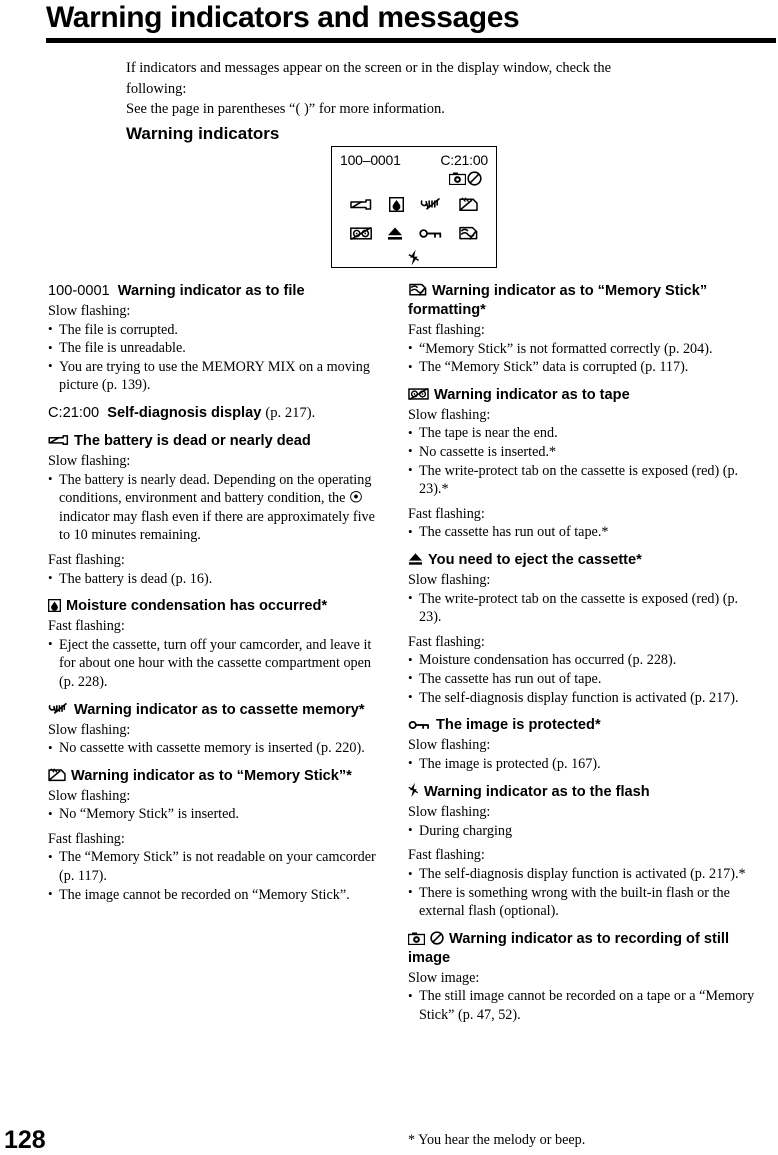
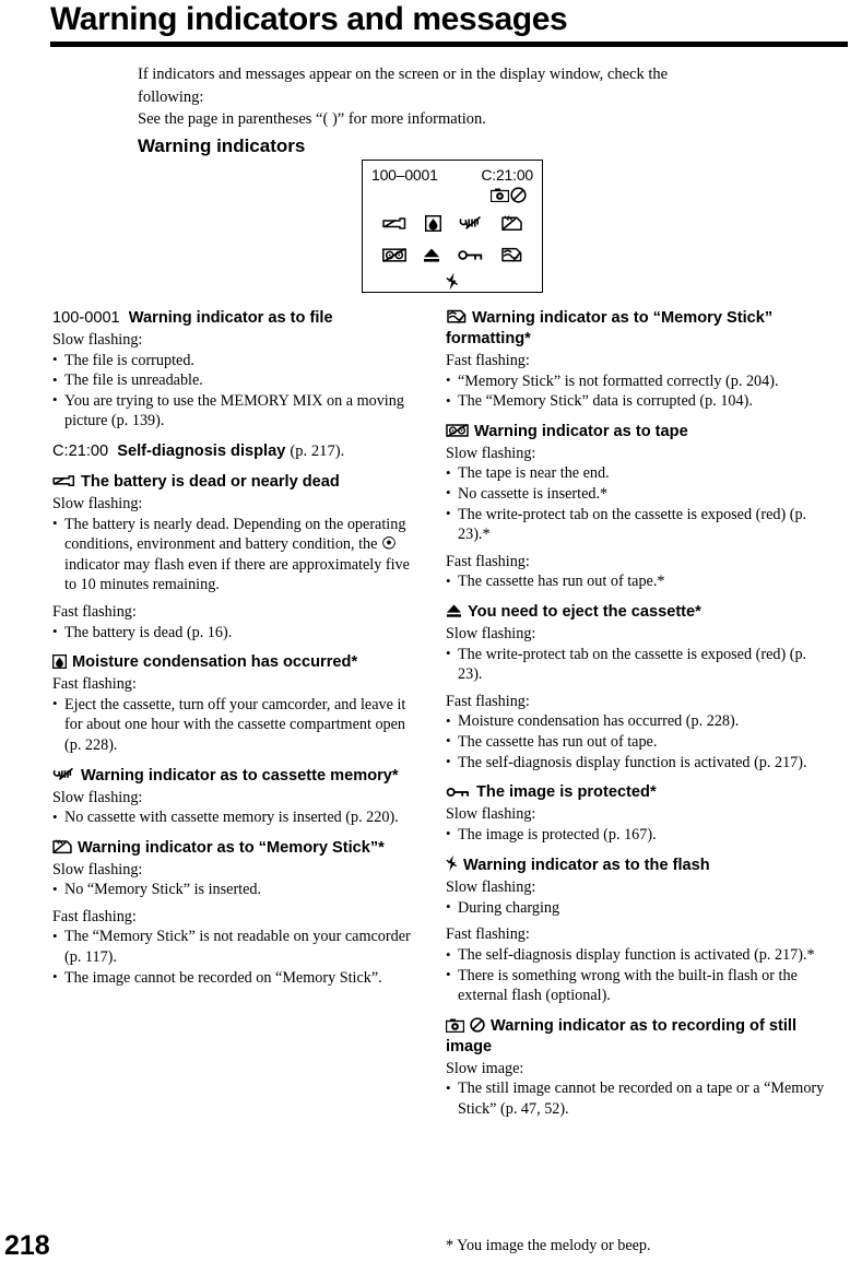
  Warning indicators and messages
  If indicators and messages appear on the screen or in the display window, check the
  following:
  See the page in parentheses “( )” for more information.
  Warning indicators
  100–0001
  C:21:00
  100-0001 Warning indicator as to file
  Slow flashing:
  The file is corrupted.
  The file is unreadable.
  You are trying to use the MEMORY MIX on a moving picture (p. 139).
  C:21:00 Self-diagnosis display (p. 217).
  The battery is dead or nearly dead
  Slow flashing:
  The battery is nearly dead. Depending on the operating conditions, environment and battery condition, the ⦿ indicator may flash even if there are approximately five to 10 minutes remaining.
  Fast flashing:
  The battery is dead (p. 16).
  Moisture condensation has occurred*
  Fast flashing:
  Eject the cassette, turn off your camcorder, and leave it for about one hour with the cassette compartment open (p. 228).
  Warning indicator as to cassette memory*
  Slow flashing:
  No cassette with cassette memory is inserted (p. 220).
  Warning indicator as to “Memory Stick”*
  Slow flashing:
  No “Memory Stick” is inserted.
  Fast flashing:
  The “Memory Stick” is not readable on your camcorder (p. 117).
  The image cannot be recorded on “Memory Stick”.
  Warning indicator as to “Memory Stick” formatting*
  Fast flashing:
  “Memory Stick” is not formatted correctly (p. 204).
- The “Memory Stick” data is corrupted (p. 117).
+ The “Memory Stick” data is corrupted (p. 104).
  Warning indicator as to tape
  Slow flashing:
  The tape is near the end.
  No cassette is inserted.*
  The write-protect tab on the cassette is exposed (red) (p. 23).*
  Fast flashing:
  The cassette has run out of tape.*
  You need to eject the cassette*
  Slow flashing:
  The write-protect tab on the cassette is exposed (red) (p. 23).
  Fast flashing:
  Moisture condensation has occurred (p. 228).
  The cassette has run out of tape.
  The self-diagnosis display function is activated (p. 217).
  The image is protected*
  Slow flashing:
  The image is protected (p. 167).
  Warning indicator as to the flash
  Slow flashing:
  During charging
  Fast flashing:
  The self-diagnosis display function is activated (p. 217).*
  There is something wrong with the built-in flash or the external flash (optional).
  Warning indicator as to recording of still image
  Slow image:
  The still image cannot be recorded on a tape or a “Memory Stick” (p. 47, 52).
- * You hear the melody or beep.
+ * You image the melody or beep.
- 128
+ 218
